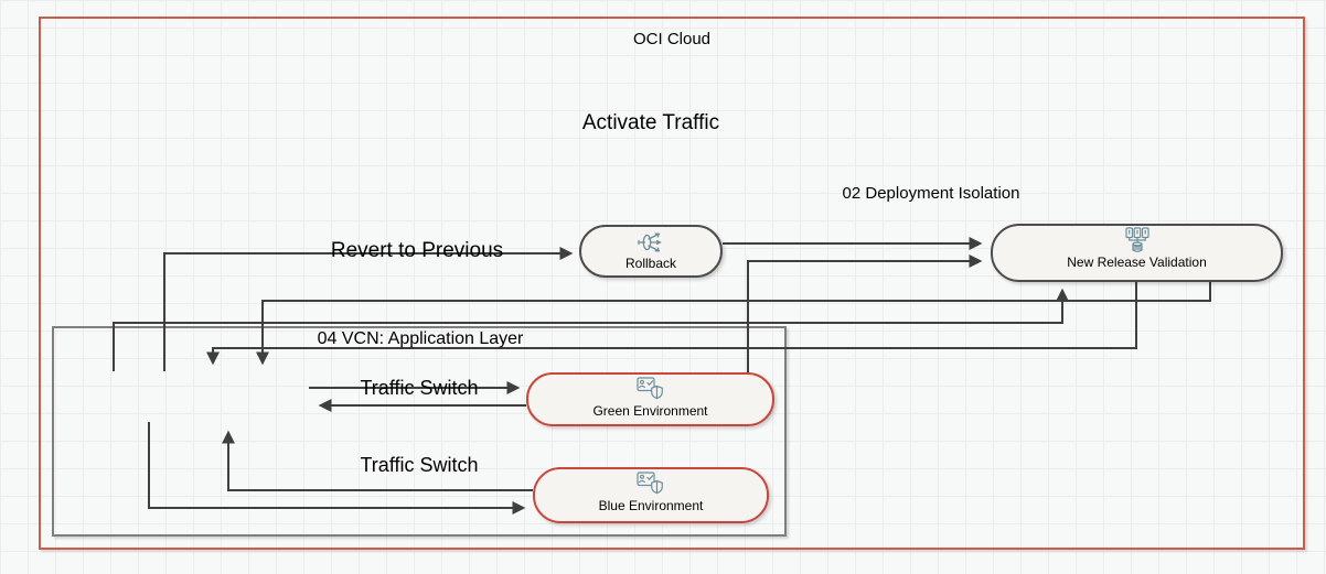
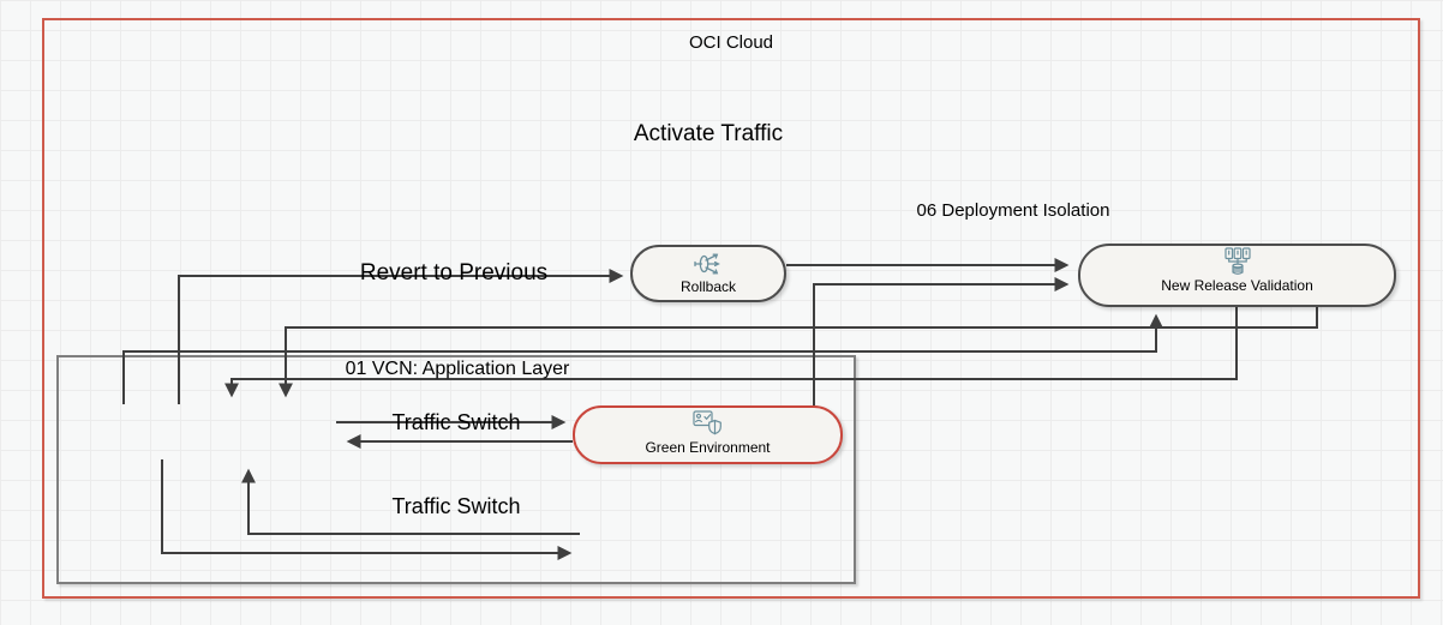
  Rollback
  New Release Validation
  Green Environment
- Blue Environment
  OCI Cloud
  Activate Traffic
- 02 Deployment Isolation
+ 06 Deployment Isolation
  Revert to Previous
- 04 VCN: Application Layer
+ 01 VCN: Application Layer
  Traffic Switch
  Traffic Switch
